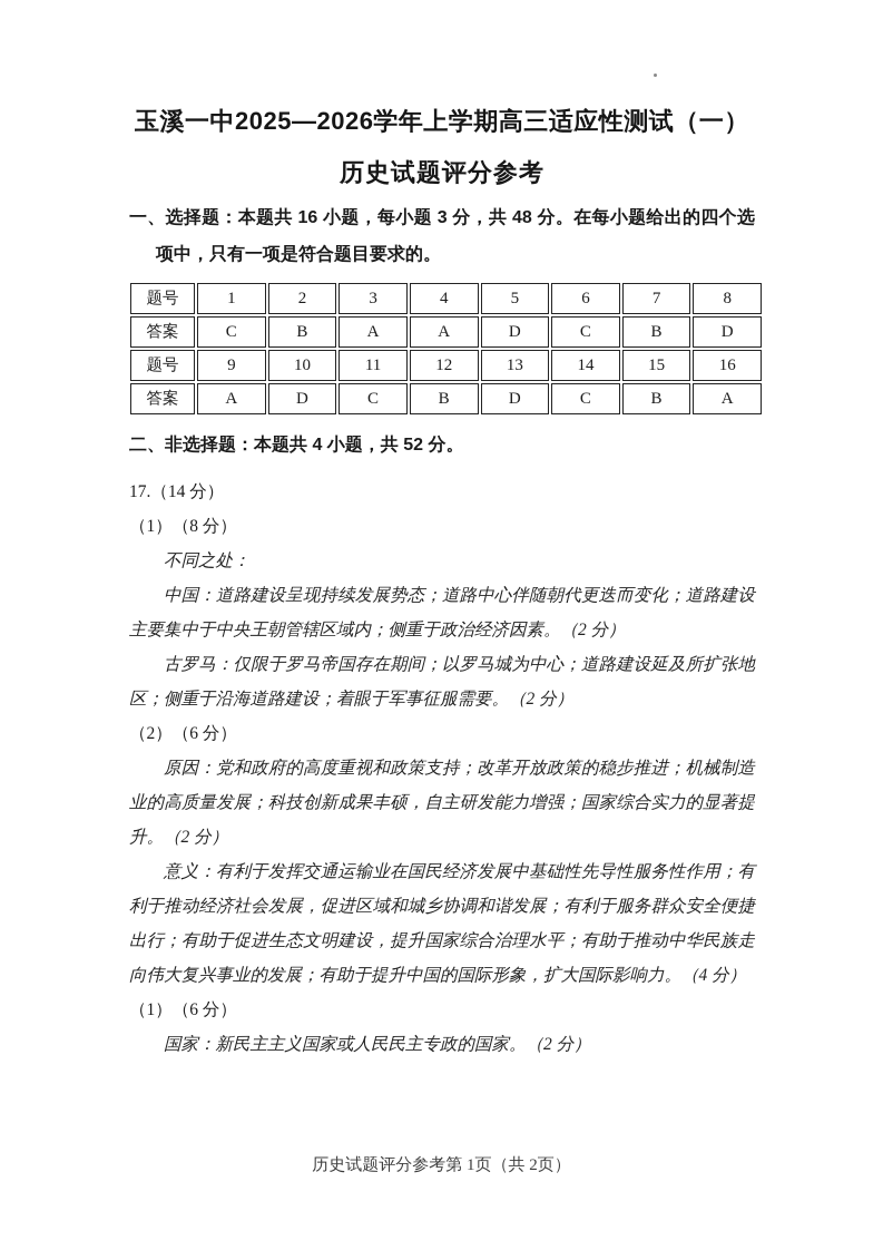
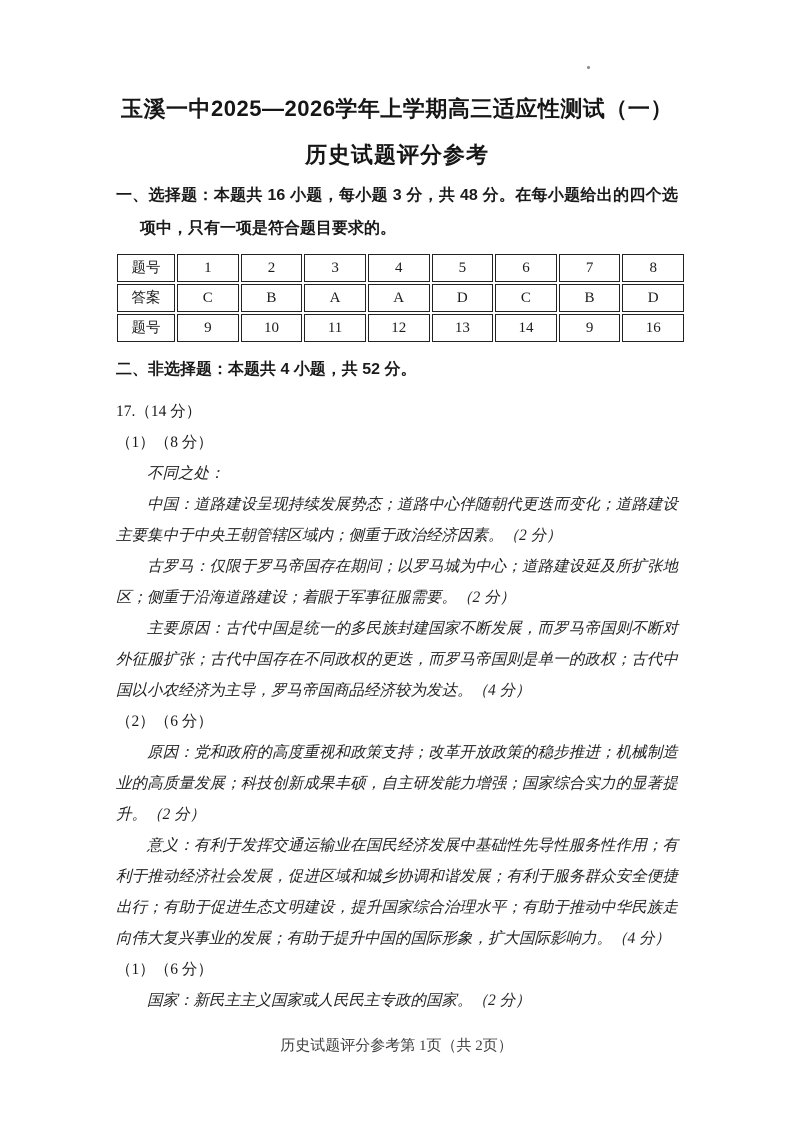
  玉溪一中2025—2026学年上学期高三适应性测试（一）
  历史试题评分参考
  一、选择题：本题共 16 小题，每小题 3 分，共 48 分。在每小题给出的四个选项中，只有一项是符合题目要求的。
  题号	1	2	3	4	5	6	7	8
  答案	C	B	A	A	D	C	B	D
- 题号	9	10	11	12	13	14	15	16
+ 题号	9	10	11	12	13	14	9	16
- 答案	A	D	C	B	D	C	B	A
  二、非选择题：本题共 4 小题，共 52 分。
  17.（14 分）
  （1）（8 分）
  不同之处：
  中国：道路建设呈现持续发展势态；道路中心伴随朝代更迭而变化；道路建设主要集中于中央王朝管辖区域内；侧重于政治经济因素。（2 分）
  古罗马：仅限于罗马帝国存在期间；以罗马城为中心；道路建设延及所扩张地区；侧重于沿海道路建设；着眼于军事征服需要。（2 分）
+ 主要原因：古代中国是统一的多民族封建国家不断发展，而罗马帝国则不断对外征服扩张；古代中国存在不同政权的更迭，而罗马帝国则是单一的政权；古代中国以小农经济为主导，罗马帝国商品经济较为发达。（4 分）
  （2）（6 分）
  原因：党和政府的高度重视和政策支持；改革开放政策的稳步推进；机械制造业的高质量发展；科技创新成果丰硕，自主研发能力增强；国家综合实力的显著提升。（2 分）
  意义：有利于发挥交通运输业在国民经济发展中基础性先导性服务性作用；有利于推动经济社会发展，促进区域和城乡协调和谐发展；有利于服务群众安全便捷出行；有助于促进生态文明建设，提升国家综合治理水平；有助于推动中华民族走向伟大复兴事业的发展；有助于提升中国的国际形象，扩大国际影响力。（4 分）
  （1）（6 分）
  国家：新民主主义国家或人民民主专政的国家。（2 分）
  历史试题评分参考第 1页（共 2页）
